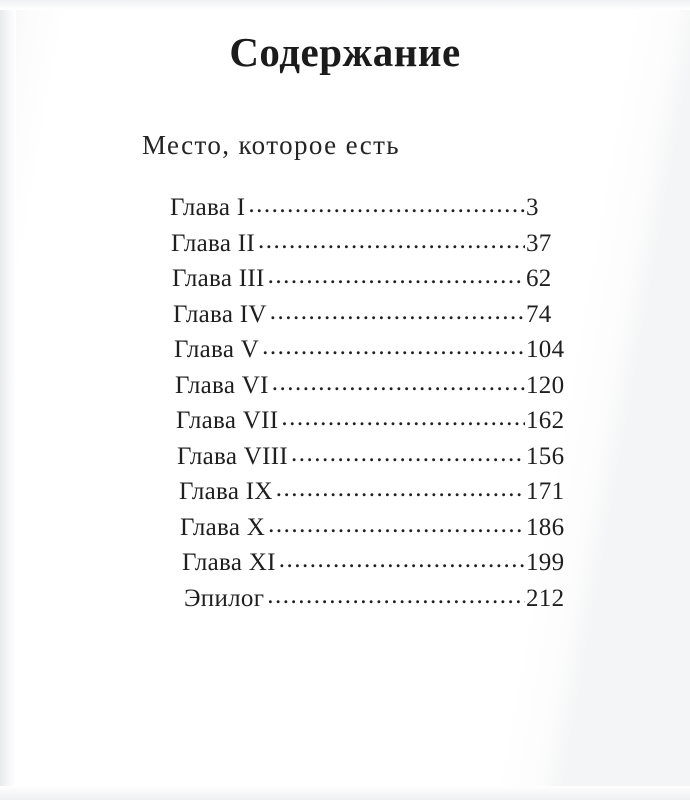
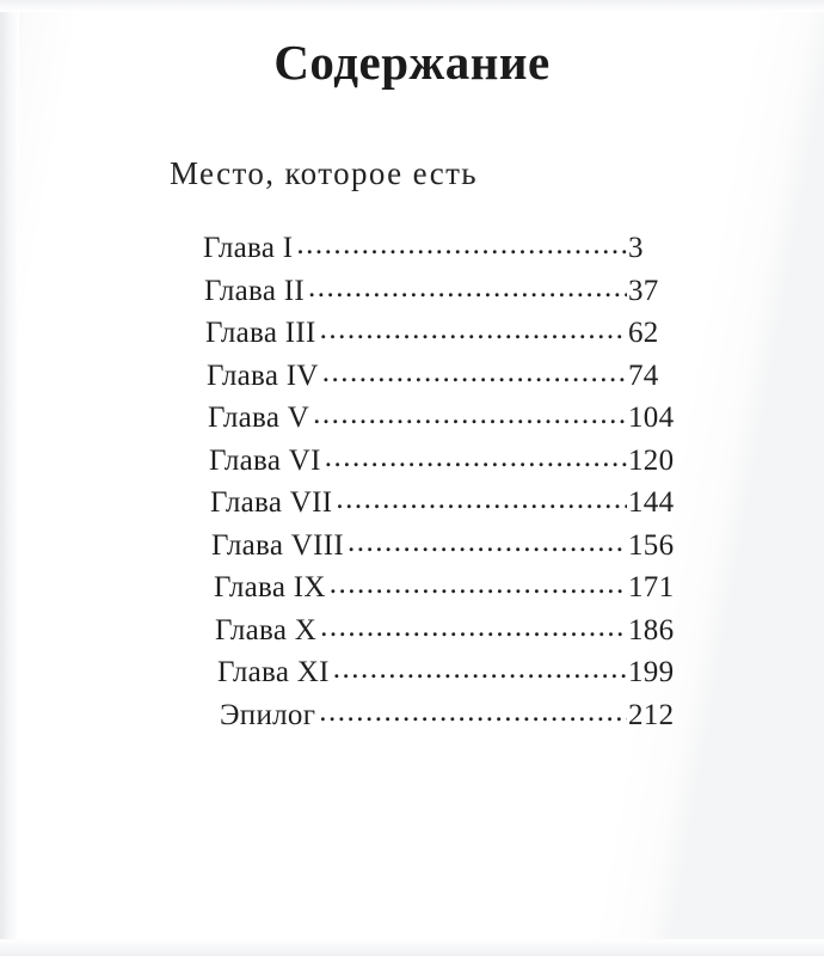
  Содержание
  Место, которое есть
  Глава I
  3
  Глава II
  37
  Глава III
  62
  Глава IV
  74
  Глава V
  104
  Глава VI
  120
  Глава VII
- 162
+ 144
  Глава VIII
  156
  Глава IX
  171
  Глава X
  186
  Глава XI
  199
  Эпилог
  212
